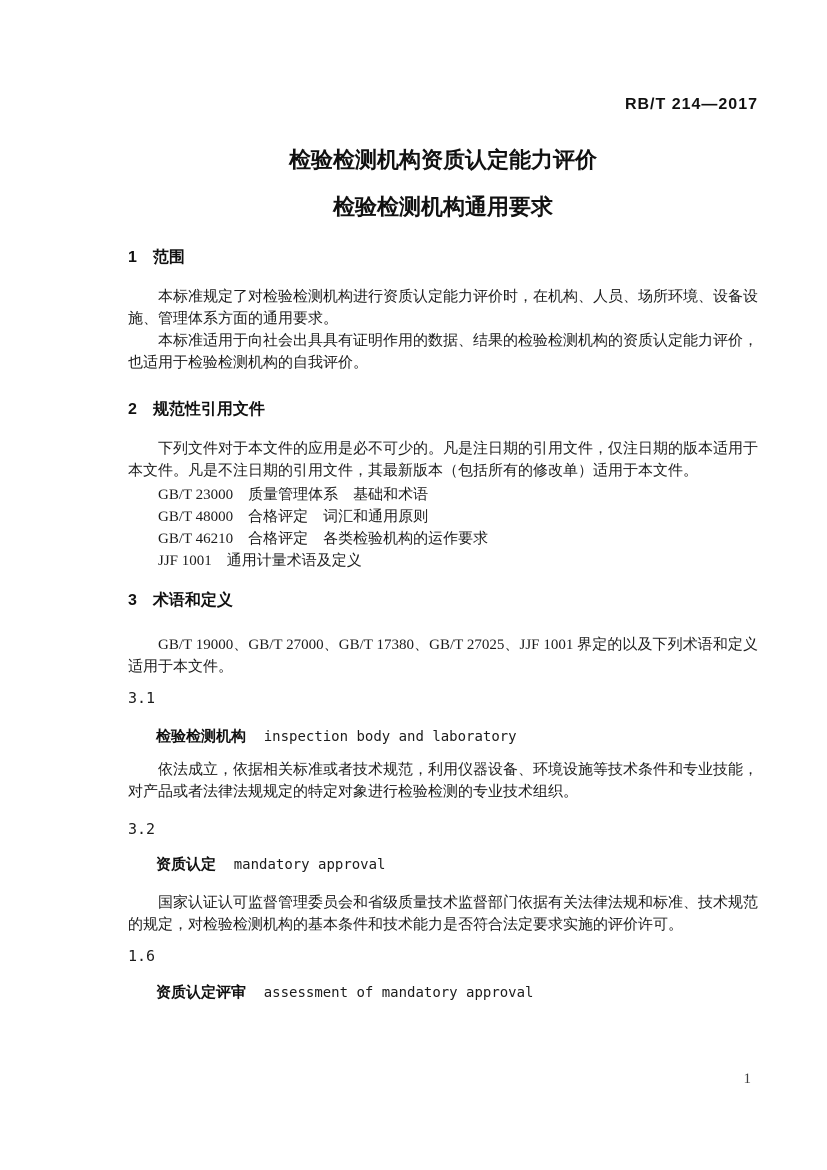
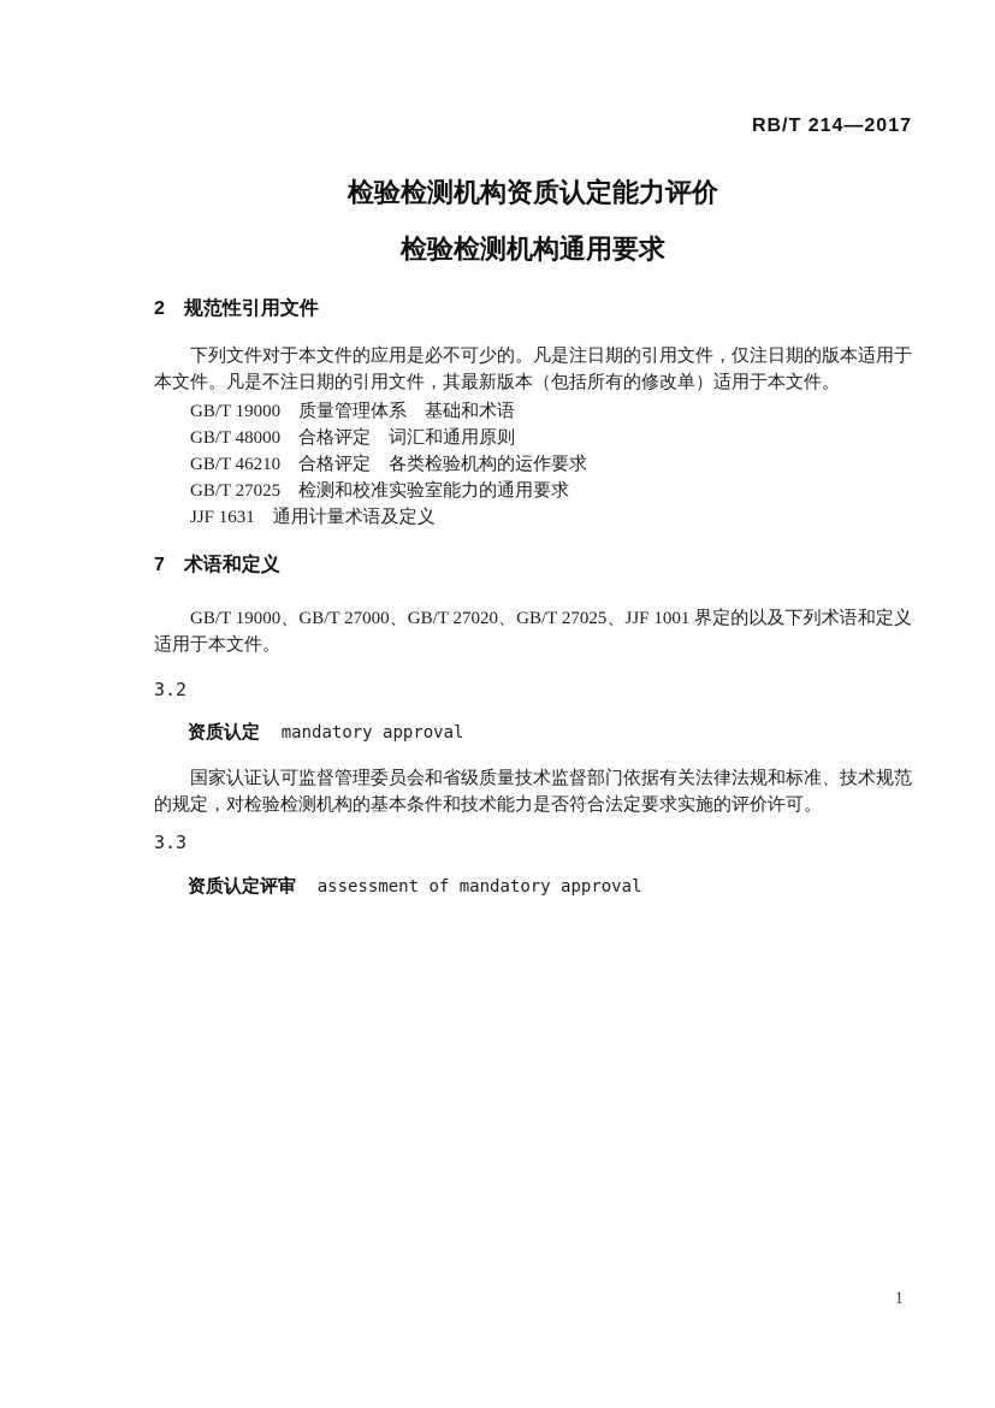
  RB/T 214—2017
  检验检测机构资质认定能力评价
  检验检测机构通用要求
- 1 范围
- 本标准规定了对检验检测机构进行资质认定能力评价时，在机构、人员、场所环境、设备设施、管理体系方面的通用要求。
- 本标准适用于向社会出具具有证明作用的数据、结果的检验检测机构的资质认定能力评价，也适用于检验检测机构的自我评价。
  2 规范性引用文件
  下列文件对于本文件的应用是必不可少的。凡是注日期的引用文件，仅注日期的版本适用于本文件。凡是不注日期的引用文件，其最新版本（包括所有的修改单）适用于本文件。
- GB/T 23000 质量管理体系 基础和术语
+ GB/T 19000 质量管理体系 基础和术语
  GB/T 48000 合格评定 词汇和通用原则
  GB/T 46210 合格评定 各类检验机构的运作要求
+ GB/T 27025 检测和校准实验室能力的通用要求
- JJF 1001 通用计量术语及定义
+ JJF 1631 通用计量术语及定义
- 3 术语和定义
+ 7 术语和定义
- GB/T 19000、GB/T 27000、GB/T 17380、GB/T 27025、JJF 1001 界定的以及下列术语和定义适用于本文件。
+ GB/T 19000、GB/T 27000、GB/T 27020、GB/T 27025、JJF 1001 界定的以及下列术语和定义适用于本文件。
- 3.1
- 检验检测机构 inspection body and laboratory
- 依法成立，依据相关标准或者技术规范，利用仪器设备、环境设施等技术条件和专业技能，对产品或者法律法规规定的特定对象进行检验检测的专业技术组织。
  3.2
  资质认定 mandatory approval
  国家认证认可监督管理委员会和省级质量技术监督部门依据有关法律法规和标准、技术规范的规定，对检验检测机构的基本条件和技术能力是否符合法定要求实施的评价许可。
- 1.6
+ 3.3
  资质认定评审 assessment of mandatory approval
  1
